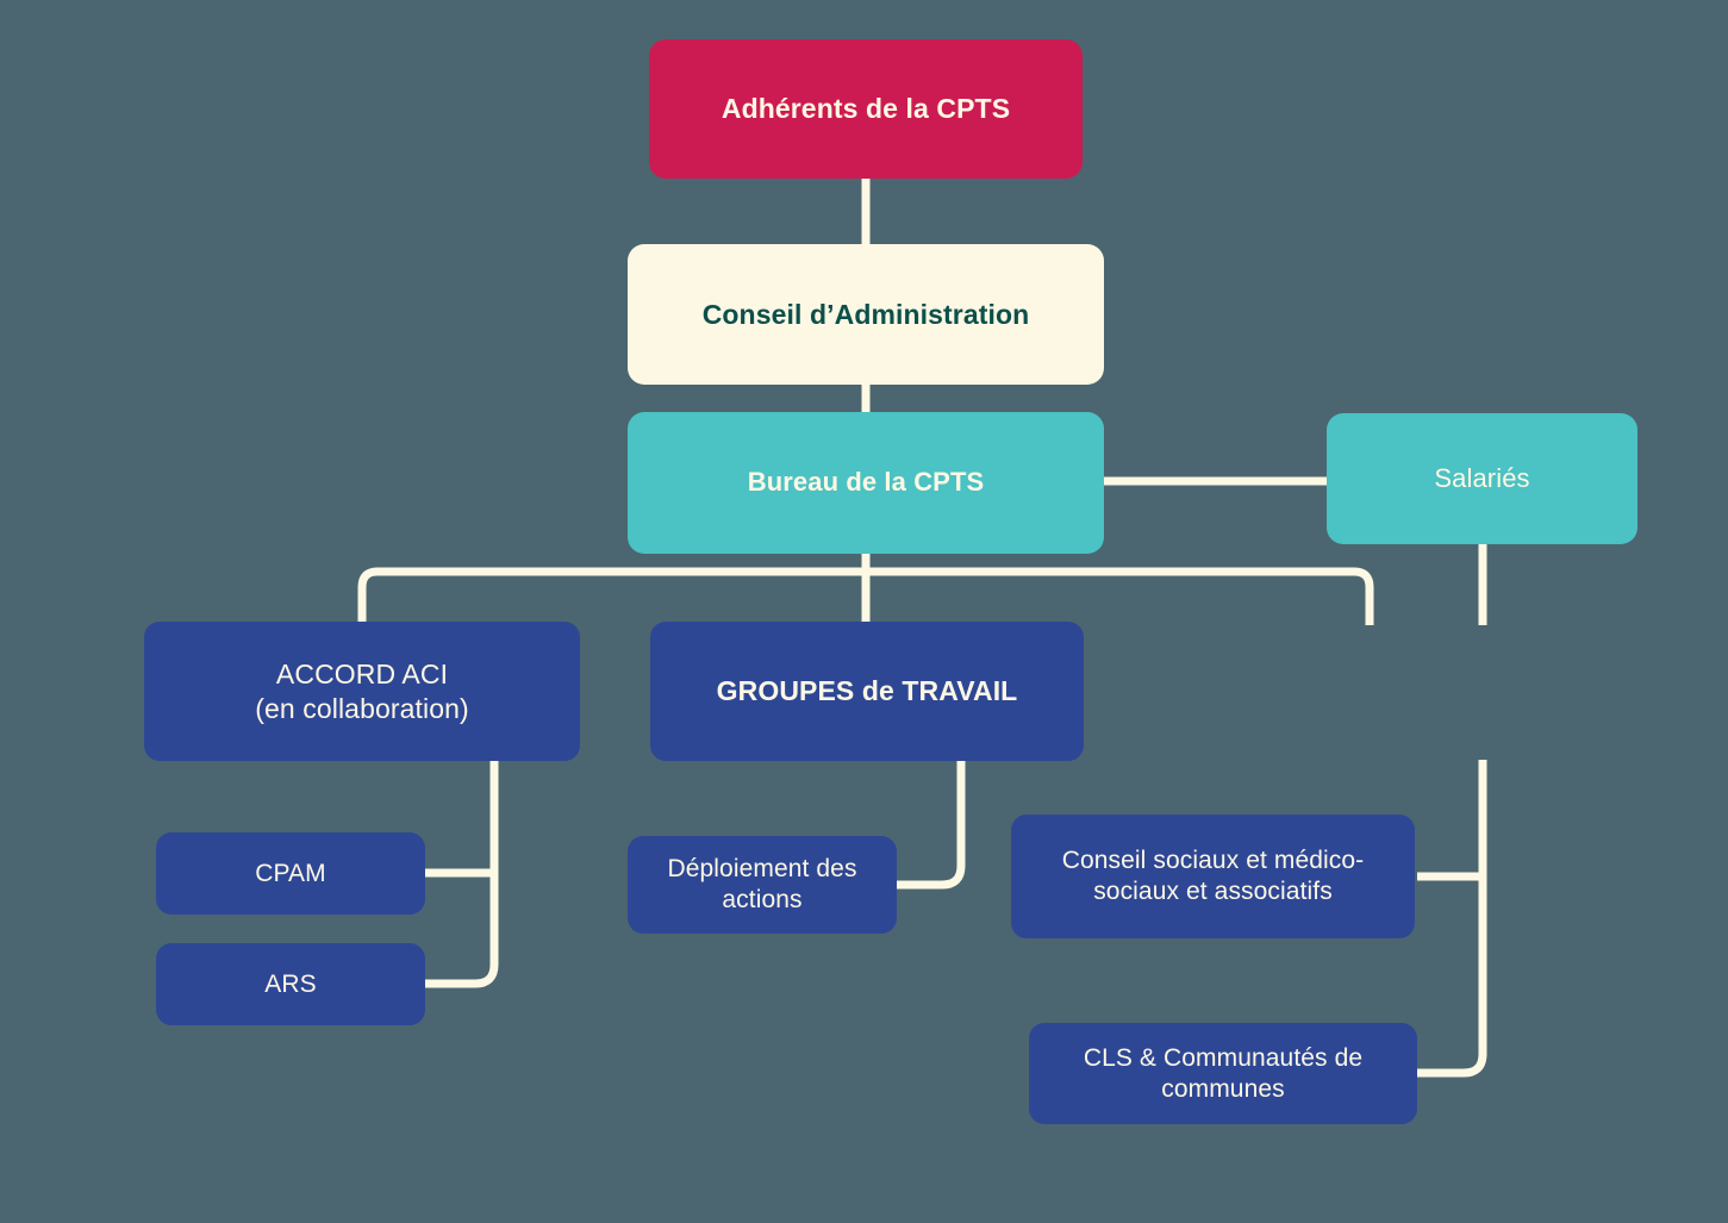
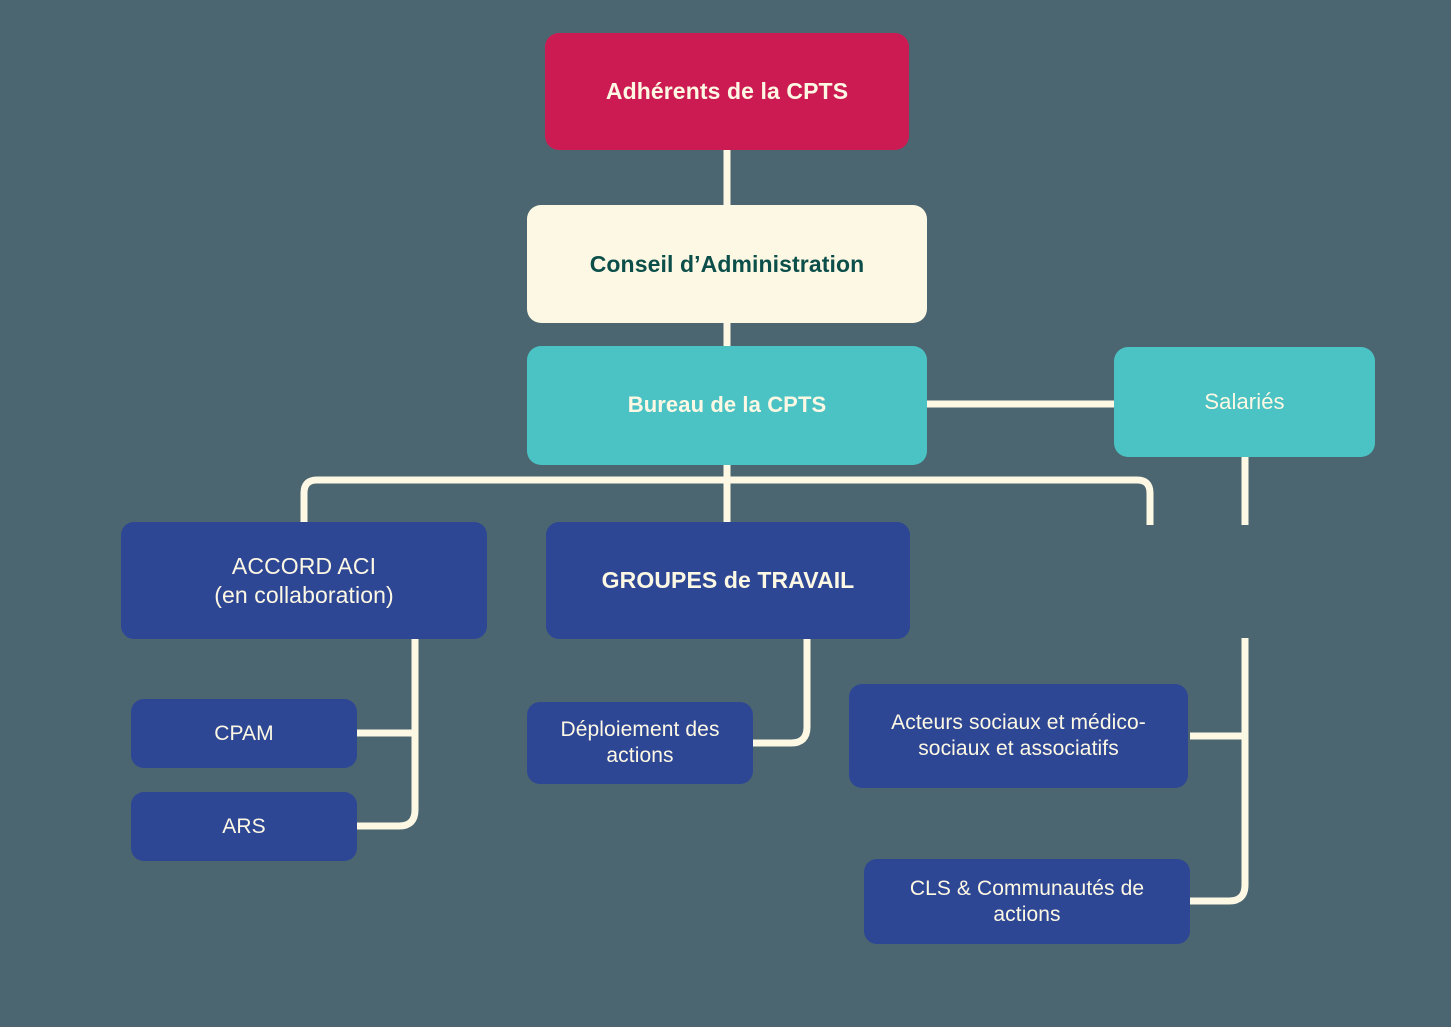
  Adhérents de la CPTS
  Conseil d’Administration
  Bureau de la CPTS
  Salariés
  ACCORD ACI
  (en collaboration)
  GROUPES de TRAVAIL
  CPAM
  ARS
  Déploiement des actions
- Conseil sociaux et médico-sociaux et associatifs
+ Acteurs sociaux et médico-sociaux et associatifs
- CLS & Communautés de communes
+ CLS & Communautés de actions
